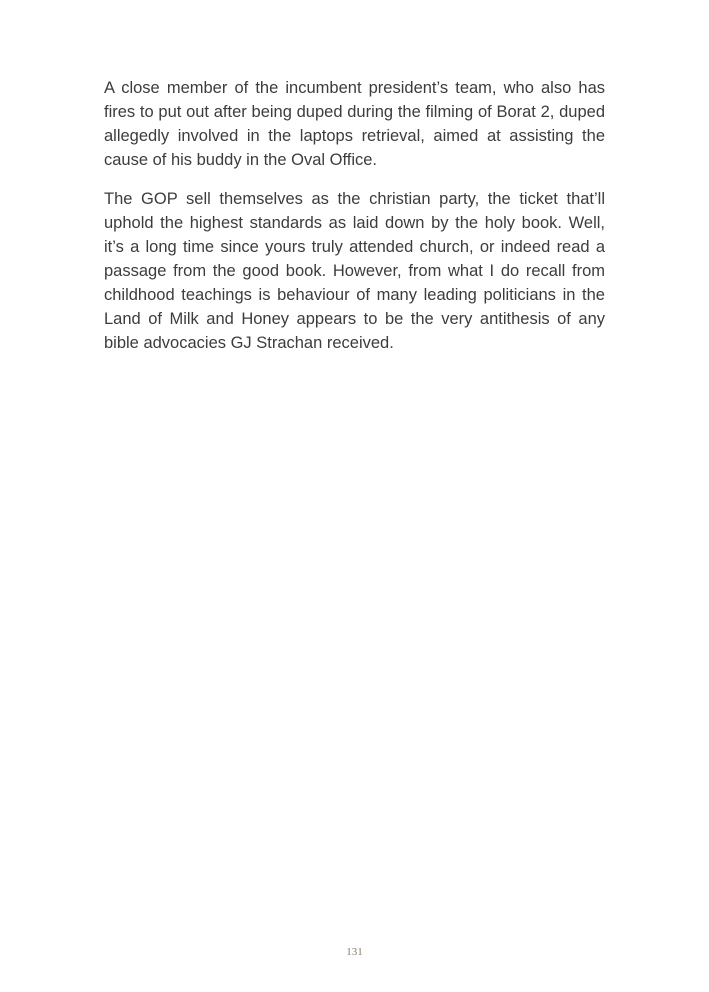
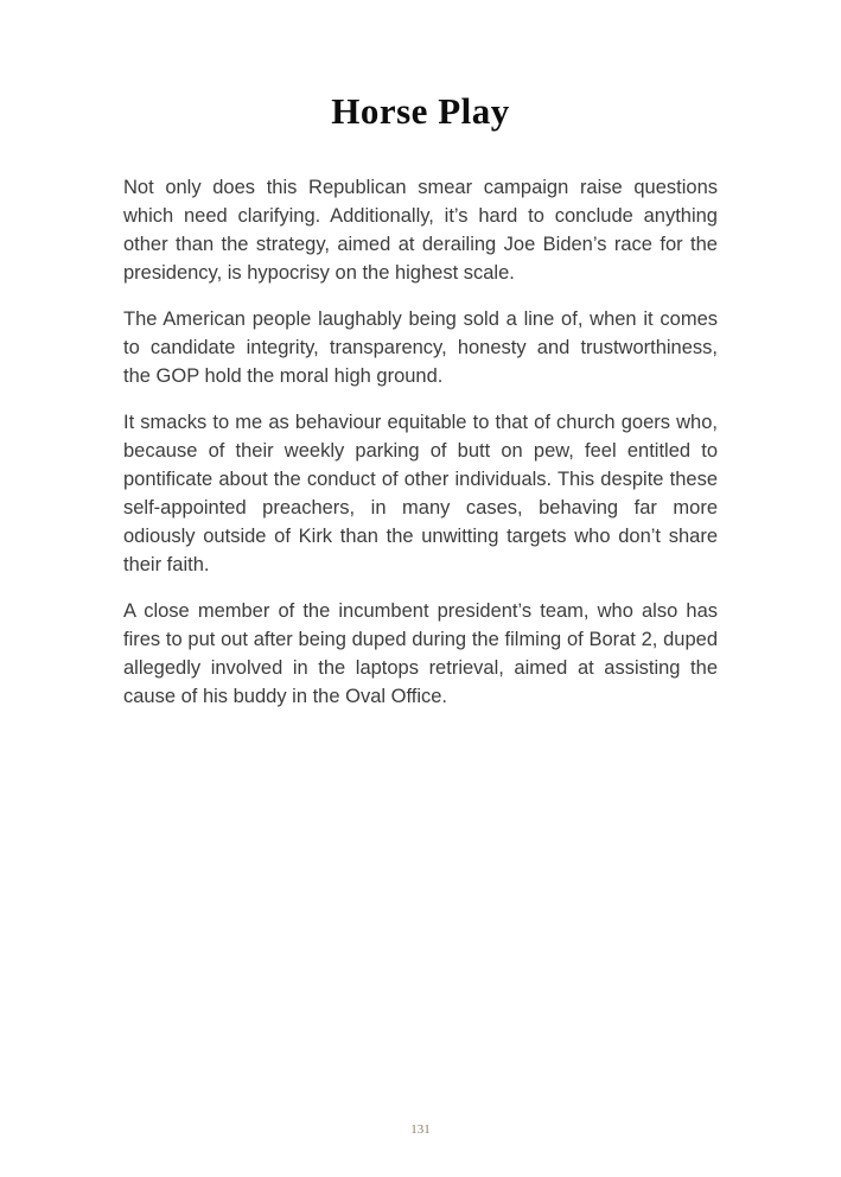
+ Horse Play
+ Not only does this Republican smear campaign raise questions which need clarifying. Additionally, it’s hard to conclude anything other than the strategy, aimed at derailing Joe Biden’s race for the presidency, is hypocrisy on the highest scale.
+ The American people laughably being sold a line of, when it comes to candidate integrity, transparency, honesty and trustworthiness, the GOP hold the moral high ground.
+ It smacks to me as behaviour equitable to that of church goers who, because of their weekly parking of butt on pew, feel entitled to pontificate about the conduct of other individuals. This despite these self-appointed preachers, in many cases, behaving far more odiously outside of Kirk than the unwitting targets who don’t share their faith.
  A close member of the incumbent president’s team, who also has fires to put out after being duped during the filming of Borat 2, duped allegedly involved in the laptops retrieval, aimed at assisting the cause of his buddy in the Oval Office.
- The GOP sell themselves as the christian party, the ticket that’ll uphold the highest standards as laid down by the holy book. Well, it’s a long time since yours truly attended church, or indeed read a passage from the good book. However, from what I do recall from childhood teachings is behaviour of many leading politicians in the Land of Milk and Honey appears to be the very antithesis of any bible advocacies GJ Strachan received.
  131
